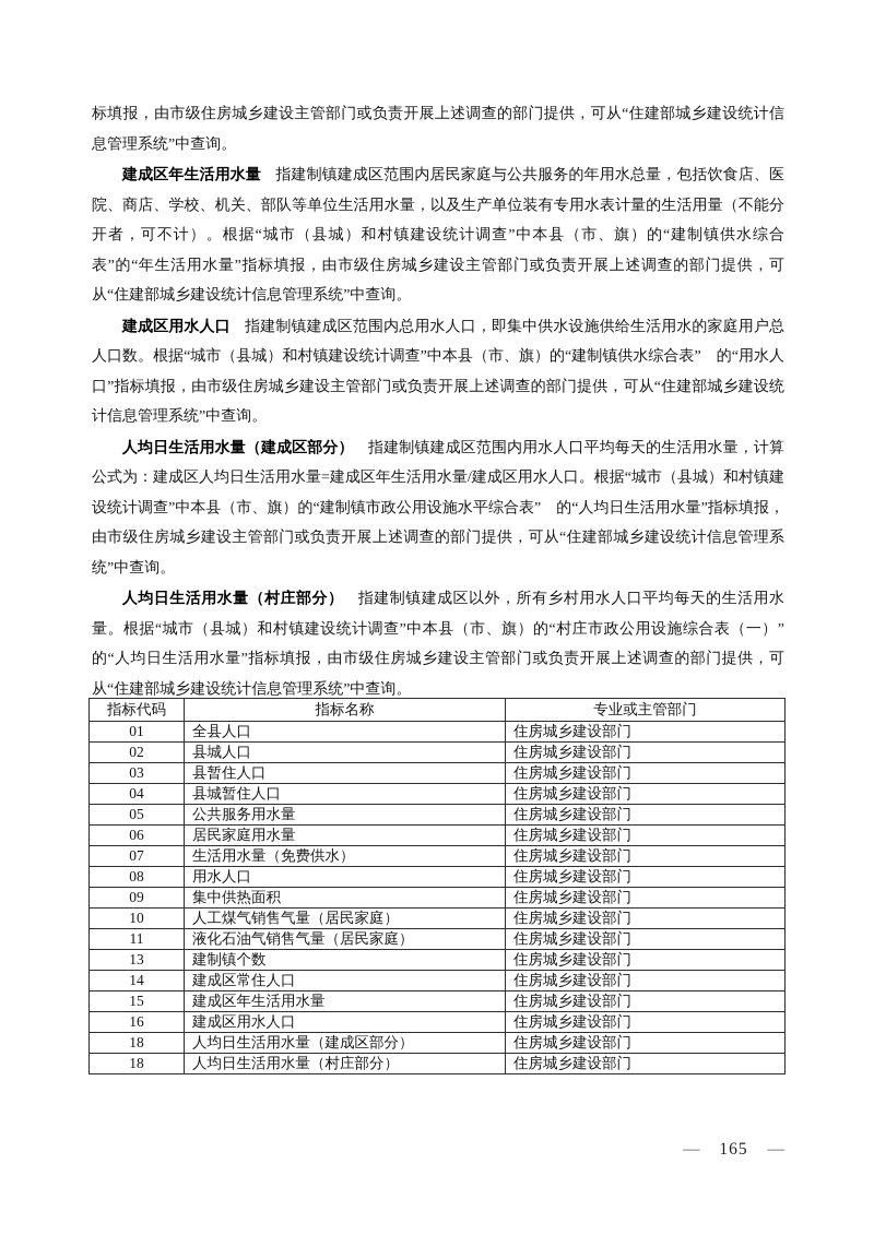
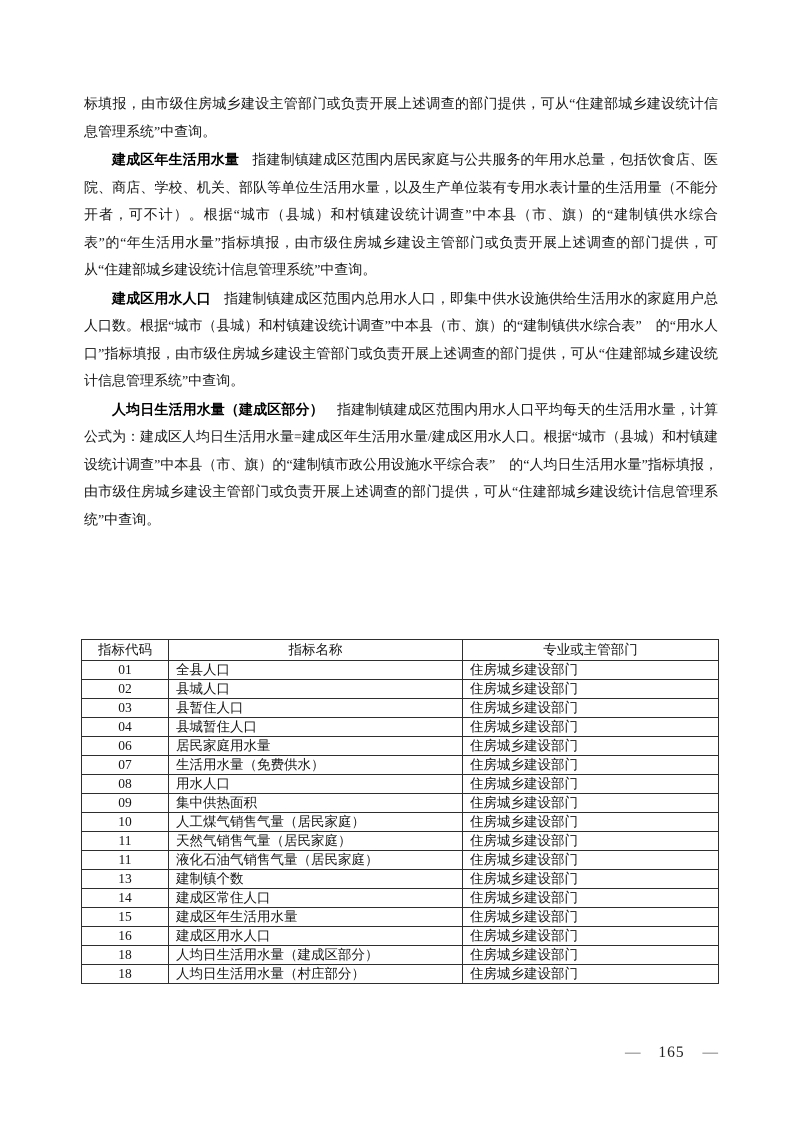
  标填报，由市级住房城乡建设主管部门或负责开展上述调查的部门提供，可从“住建部城乡建设统计信息管理系统”中查询。
  建成区年生活用水量 指建制镇建成区范围内居民家庭与公共服务的年用水总量，包括饮食店、医院、商店、学校、机关、部队等单位生活用水量，以及生产单位装有专用水表计量的生活用量（不能分开者，可不计）。根据“城市（县城）和村镇建设统计调查”中本县（市、旗）的“建制镇供水综合表”的“年生活用水量”指标填报，由市级住房城乡建设主管部门或负责开展上述调查的部门提供，可从“住建部城乡建设统计信息管理系统”中查询。
  建成区用水人口 指建制镇建成区范围内总用水人口，即集中供水设施供给生活用水的家庭用户总人口数。根据“城市（县城）和村镇建设统计调查”中本县（市、旗）的“建制镇供水综合表” 的“用水人口”指标填报，由市级住房城乡建设主管部门或负责开展上述调查的部门提供，可从“住建部城乡建设统计信息管理系统”中查询。
  人均日生活用水量（建成区部分） 指建制镇建成区范围内用水人口平均每天的生活用水量，计算公式为：建成区人均日生活用水量=建成区年生活用水量/建成区用水人口。根据“城市（县城）和村镇建设统计调查”中本县（市、旗）的“建制镇市政公用设施水平综合表” 的“人均日生活用水量”指标填报，由市级住房城乡建设主管部门或负责开展上述调查的部门提供，可从“住建部城乡建设统计信息管理系统”中查询。
- 人均日生活用水量（村庄部分） 指建制镇建成区以外，所有乡村用水人口平均每天的生活用水量。根据“城市（县城）和村镇建设统计调查”中本县（市、旗）的“村庄市政公用设施综合表（一）” 的“人均日生活用水量”指标填报，由市级住房城乡建设主管部门或负责开展上述调查的部门提供，可从“住建部城乡建设统计信息管理系统”中查询。
  指标代码	指标名称	专业或主管部门
  01	全县人口	住房城乡建设部门
  02	县城人口	住房城乡建设部门
  03	县暂住人口	住房城乡建设部门
  04	县城暂住人口	住房城乡建设部门
- 05	公共服务用水量	住房城乡建设部门
  06	居民家庭用水量	住房城乡建设部门
  07	生活用水量（免费供水）	住房城乡建设部门
  08	用水人口	住房城乡建设部门
  09	集中供热面积	住房城乡建设部门
  10	人工煤气销售气量（居民家庭）	住房城乡建设部门
+ 11	天然气销售气量（居民家庭）	住房城乡建设部门
  11	液化石油气销售气量（居民家庭）	住房城乡建设部门
  13	建制镇个数	住房城乡建设部门
  14	建成区常住人口	住房城乡建设部门
  15	建成区年生活用水量	住房城乡建设部门
  16	建成区用水人口	住房城乡建设部门
  18	人均日生活用水量（建成区部分）	住房城乡建设部门
  18	人均日生活用水量（村庄部分）	住房城乡建设部门
  — 165 —
